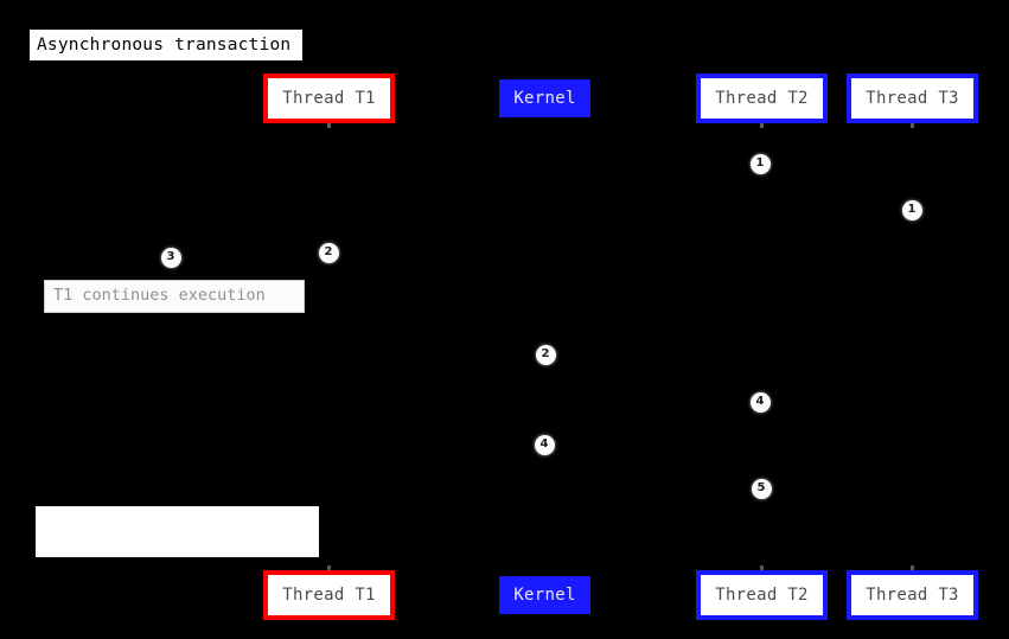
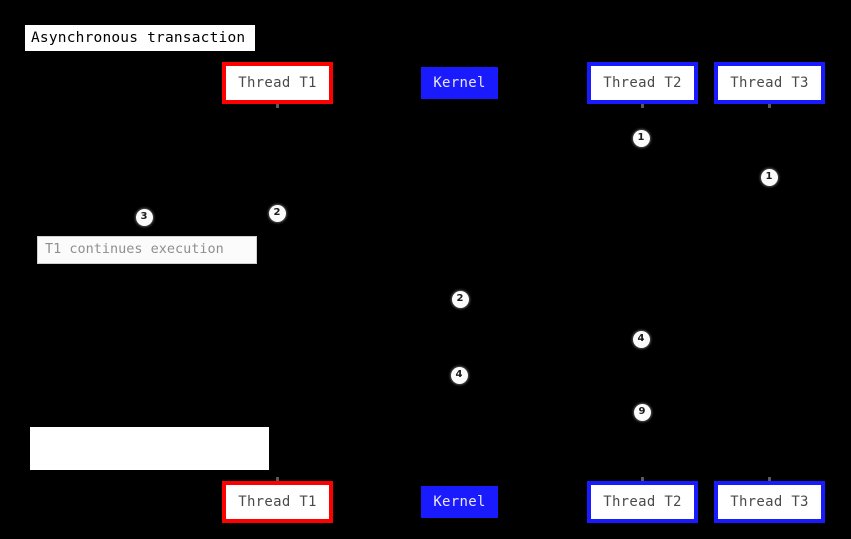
  Asynchronous transaction
  Thread T1
  Kernel
  Thread T2
  Thread T3
  Thread T1
  Kernel
  Thread T2
  Thread T3
  T1 continues execution
  1
  1
  3
  2
  2
  4
  4
- 5
+ 9
